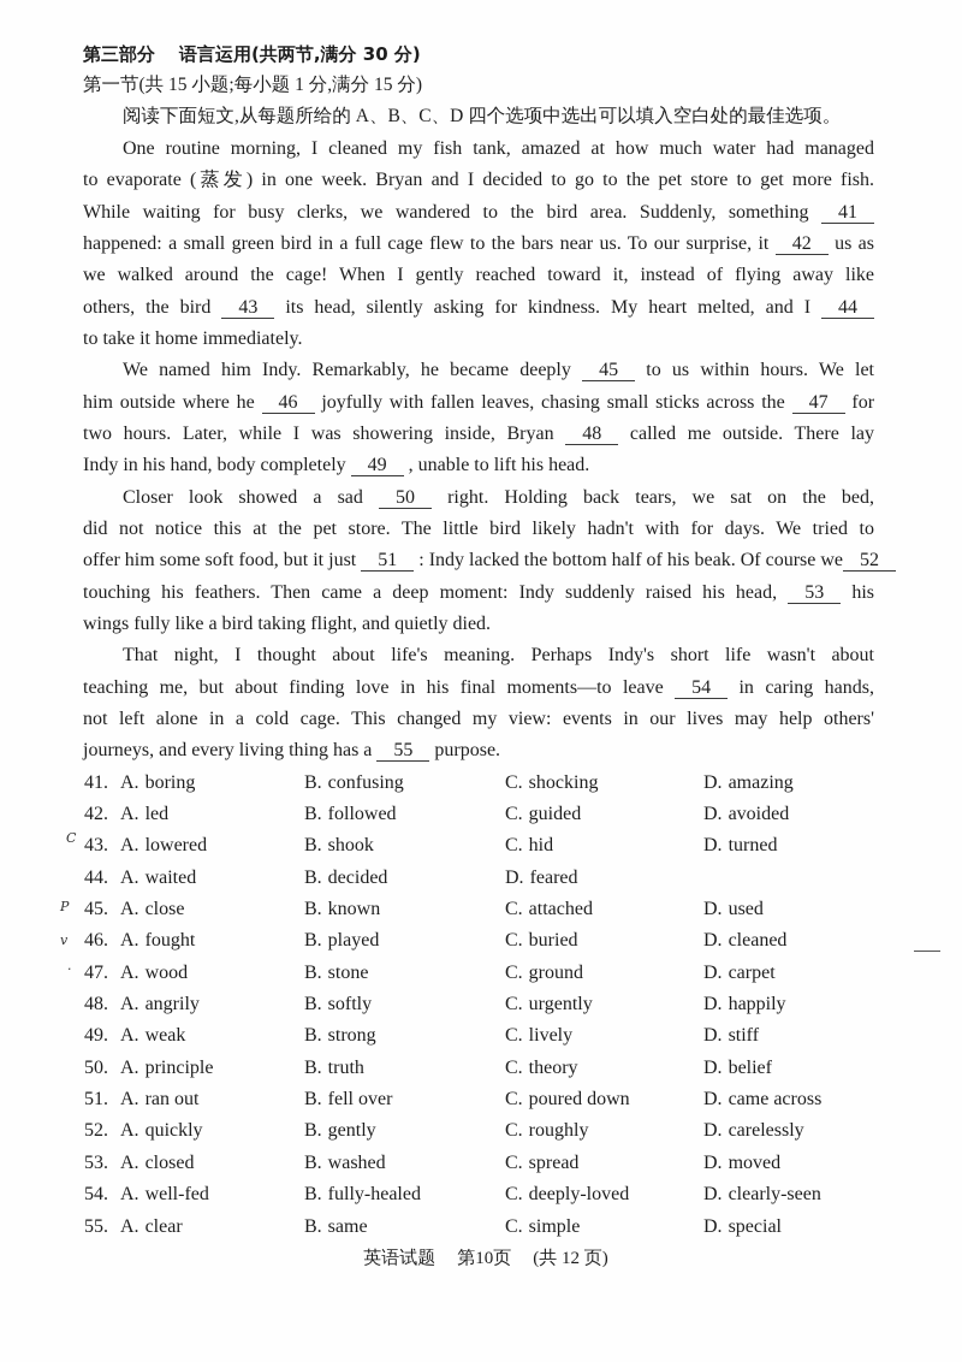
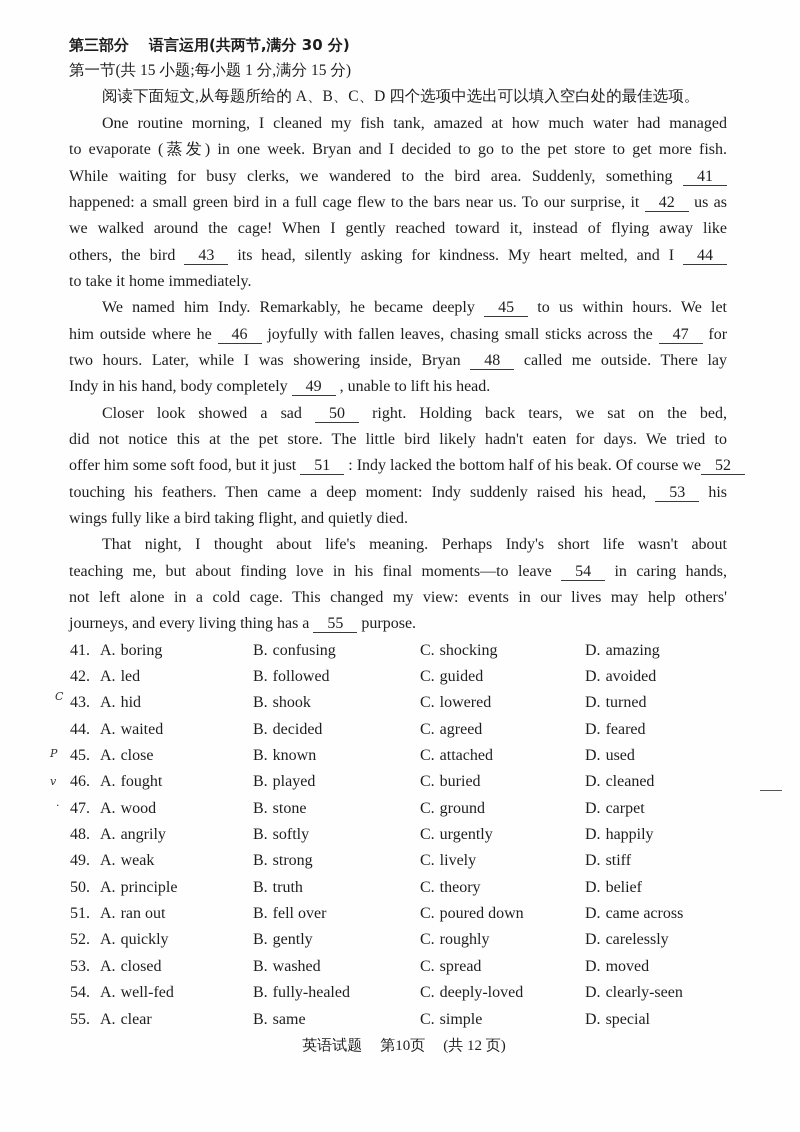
  第三部分 语言运用(共两节,满分 30 分)
  第一节(共 15 小题;每小题 1 分,满分 15 分)
  阅读下面短文,从每题所给的 A、B、C、D 四个选项中选出可以填入空白处的最佳选项。
  One routine morning, I cleaned my fish tank, amazed at how much water had managed
  to evaporate (蒸发) in one week. Bryan and I decided to go to the pet store to get more fish.
  While waiting for busy clerks, we wandered to the bird area. Suddenly, something 41
  happened: a small green bird in a full cage flew to the bars near us. To our surprise, it 42 us as
  we walked around the cage! When I gently reached toward it, instead of flying away like
  others, the bird 43 its head, silently asking for kindness. My heart melted, and I 44
  to take it home immediately.
  We named him Indy. Remarkably, he became deeply 45 to us within hours. We let
  him outside where he 46 joyfully with fallen leaves, chasing small sticks across the 47 for
  two hours. Later, while I was showering inside, Bryan 48 called me outside. There lay
  Indy in his hand, body completely 49 , unable to lift his head.
  Closer look showed a sad 50 right. Holding back tears, we sat on the bed,
- did not notice this at the pet store. The little bird likely hadn't with for days. We tried to
+ did not notice this at the pet store. The little bird likely hadn't eaten for days. We tried to
  offer him some soft food, but it just 51 : Indy lacked the bottom half of his beak. Of course we 52
  touching his feathers. Then came a deep moment: Indy suddenly raised his head, 53 his
  wings fully like a bird taking flight, and quietly died.
  That night, I thought about life's meaning. Perhaps Indy's short life wasn't about
  teaching me, but about finding love in his final moments—to leave 54 in caring hands,
  not left alone in a cold cage. This changed my view: events in our lives may help others'
  journeys, and every living thing has a 55 purpose.
  41. A. boring
  B. confusing
  C. shocking
  D. amazing
  42. A. led
  B. followed
  C. guided
  D. avoided
- 43. A. lowered
+ 43. A. hid
  B. shook
- C. hid
+ C. lowered
  D. turned
  44. A. waited
  B. decided
+ C. agreed
  D. feared
  45. A. close
  B. known
  C. attached
  D. used
  46. A. fought
  B. played
  C. buried
  D. cleaned
  47. A. wood
  B. stone
  C. ground
  D. carpet
  48. A. angrily
  B. softly
  C. urgently
  D. happily
  49. A. weak
  B. strong
  C. lively
  D. stiff
  50. A. principle
  B. truth
  C. theory
  D. belief
  51. A. ran out
  B. fell over
  C. poured down
  D. came across
  52. A. quickly
  B. gently
  C. roughly
  D. carelessly
  53. A. closed
  B. washed
  C. spread
  D. moved
  54. A. well-fed
  B. fully-healed
  C. deeply-loved
  D. clearly-seen
  55. A. clear
  B. same
  C. simple
  D. special
  英语试题 第10页 (共 12 页)
  C
  P
  v
  ·
